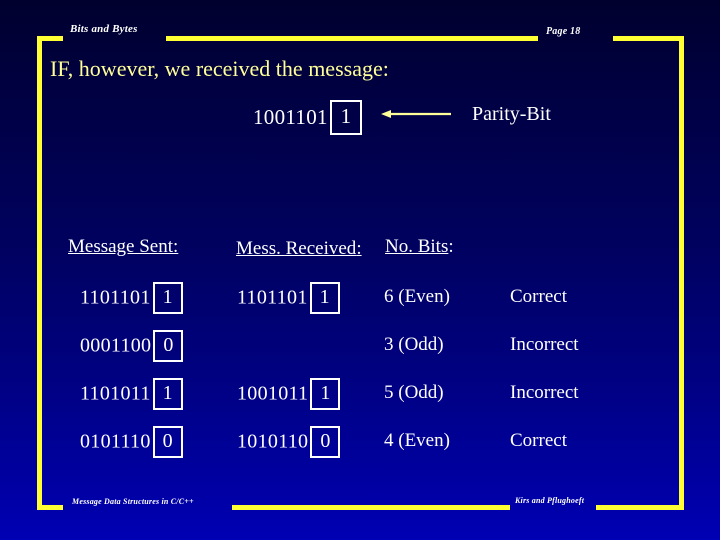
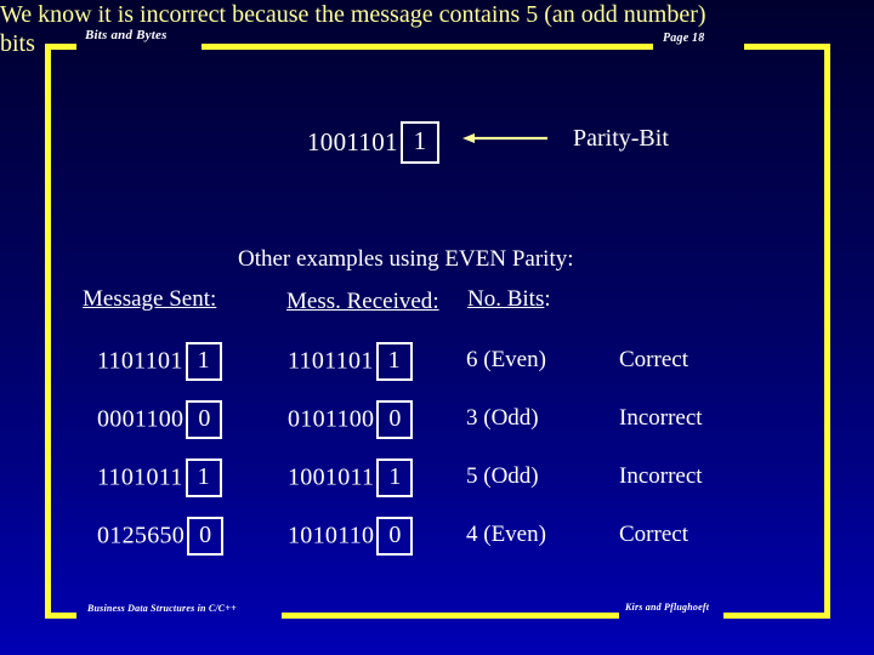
  Bits and Bytes
  Page 18
- IF, however, we received the message:
  1001101 1
  Parity-Bit
+ We know it is incorrect because the message contains 5 (an odd number) bits
+ Other examples using EVEN Parity:
  Message Sent:
  Mess. Received:
  No. Bits:
  1101101 1
  1101101 1
  6 (Even)
  Correct
  0001100 0
+ 0101100 0
  3 (Odd)
  Incorrect
  1101011 1
  1001011 1
  5 (Odd)
  Incorrect
- 0101110 0
+ 0125650 0
  1010110 0
  4 (Even)
  Correct
- Message Data Structures in C/C++
+ Business Data Structures in C/C++
  Kirs and Pflughoeft
